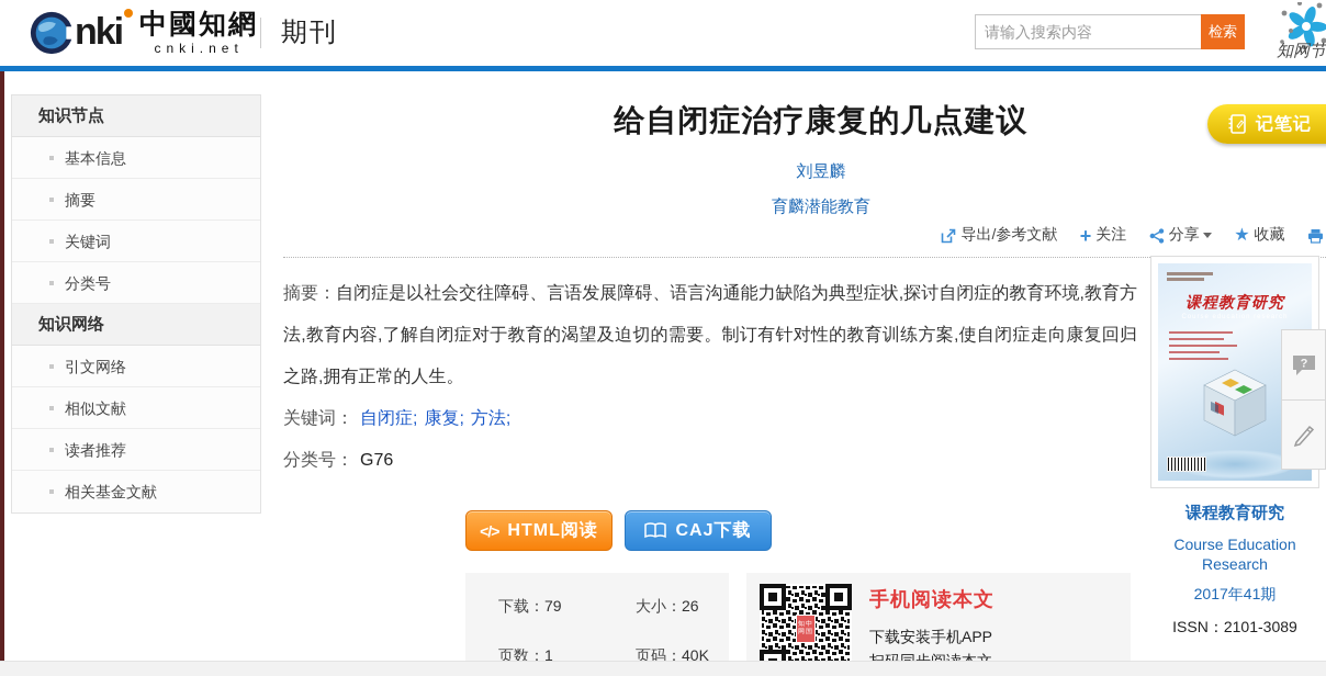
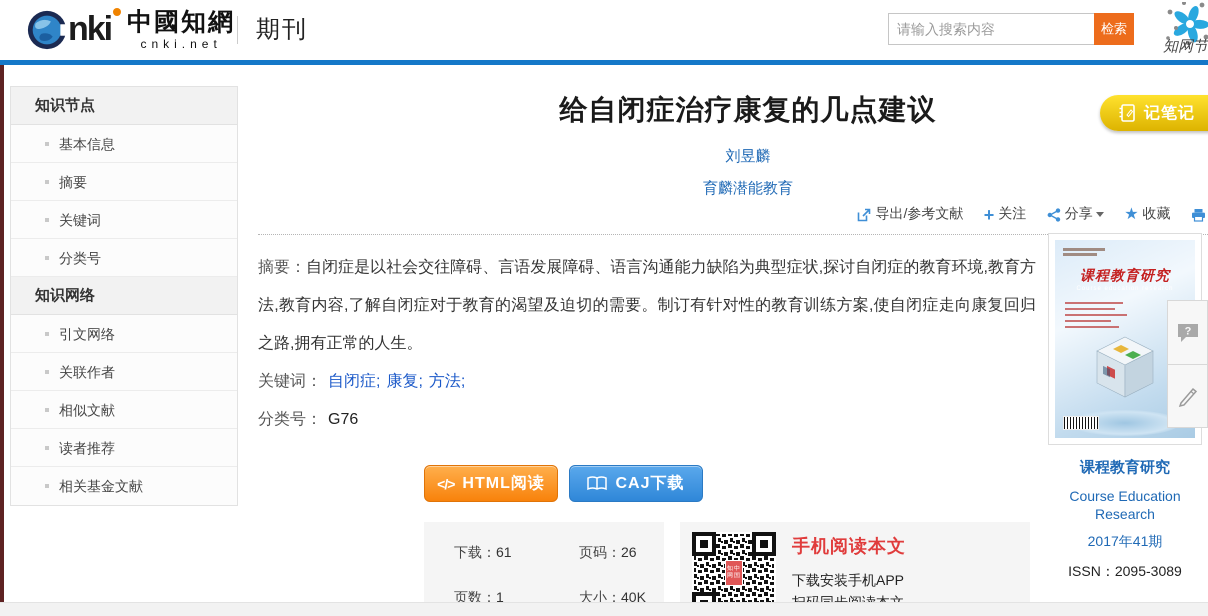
  nki
  中國知網
  cnki.net
  期刊
  请输入搜索内容
  检索
  知网节
  知识节点
  基本信息
  摘要
  关键词
  分类号
  知识网络
  引文网络
+ 关联作者
  相似文献
  读者推荐
  相关基金文献
  给自闭症治疗康复的几点建议
  刘昱麟
  育麟潜能教育
  导出/参考文献
  +
  关注
  分享
  ★
  收藏
  摘要：自闭症是以社会交往障碍、言语发展障碍、语言沟通能力缺陷为典型症状,探讨自闭症的教育环境,教育方法,教育内容,了解自闭症对于教育的渴望及迫切的需要。制订有针对性的教育训练方案,使自闭症走向康复回归之路,拥有正常的人生。
  关键词： 自闭症; 康复; 方法;
  分类号： G76
  </>
  HTML阅读
  CAJ下载
- 下载：79
+ 下载：61
- 大小：26
+ 页码：26
  页数：1
- 页码：40K
+ 大小：40K
  手机阅读本文
  下载安装手机APP
  记笔记
  课程教育研究
  课程教育研究
  Course Education Research
  2017年41期
- ISSN：2101-3089
+ ISSN：2095-3089
  ?
